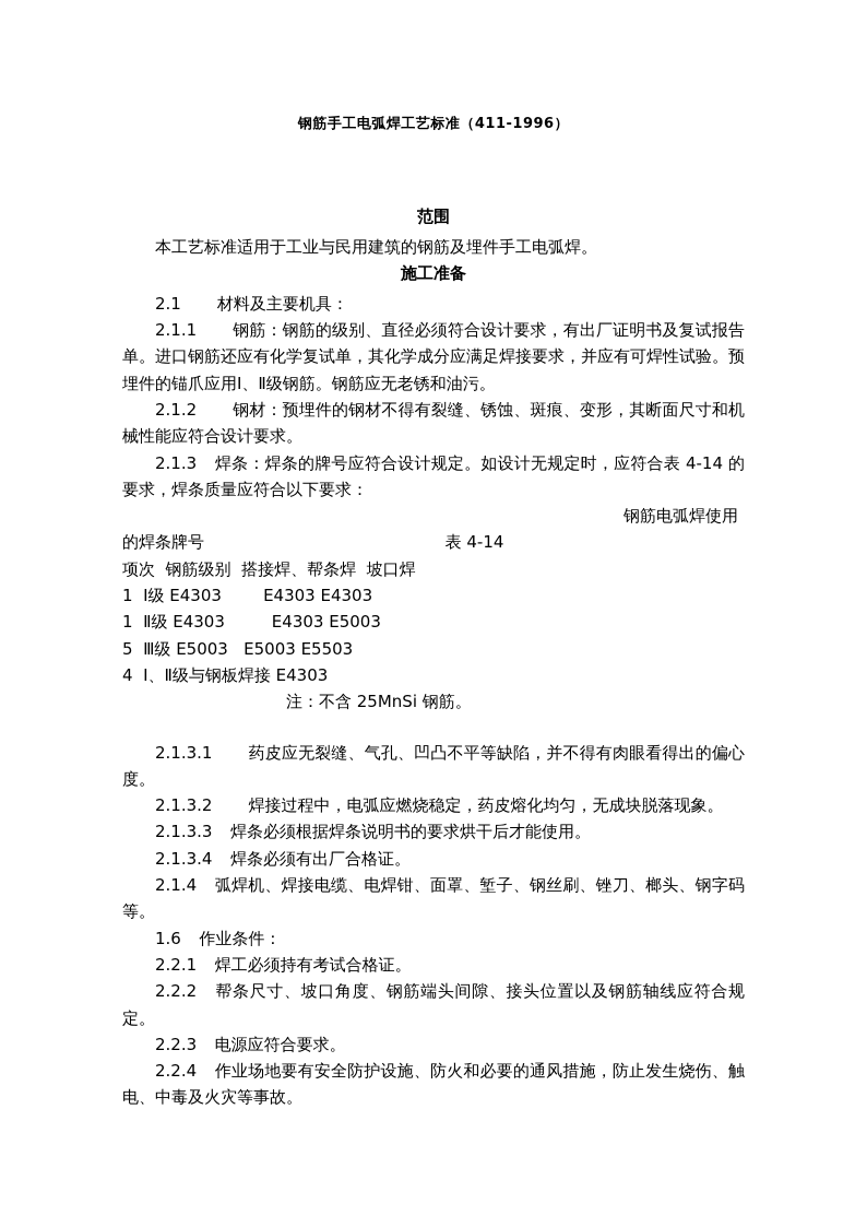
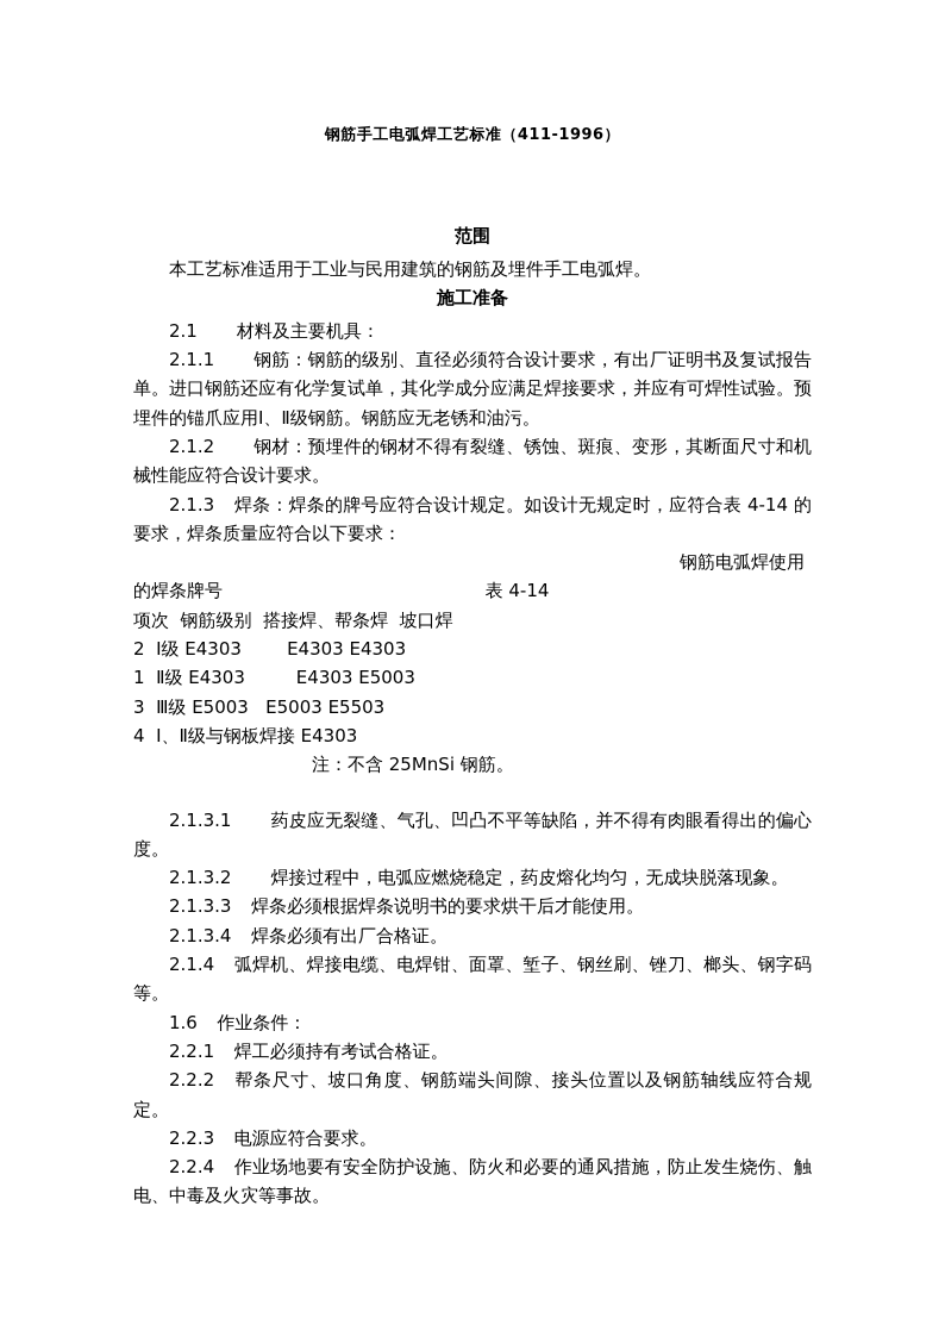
  钢筋手工电弧焊工艺标准（411-1996）
  范围
  本工艺标准适用于工业与民用建筑的钢筋及埋件手工电弧焊。
  施工准备
  2.1 材料及主要机具：
  2.1.1 钢筋：钢筋的级别、直径必须符合设计要求，有出厂证明书及复试报告单。进口钢筋还应有化学复试单，其化学成分应满足焊接要求，并应有可焊性试验。预埋件的锚爪应用Ⅰ、Ⅱ级钢筋。钢筋应无老锈和油污。
  2.1.2 钢材：预埋件的钢材不得有裂缝、锈蚀、斑痕、变形，其断面尺寸和机械性能应符合设计要求。
  2.1.3 焊条：焊条的牌号应符合设计规定。如设计无规定时，应符合表 4-14 的要求，焊条质量应符合以下要求：
  钢筋电弧焊使用
  的焊条牌号
  表 4-14
  项次 钢筋级别 搭接焊、帮条焊 坡口焊
- 1 Ⅰ级 E4303 E4303 E4303
+ 2 Ⅰ级 E4303 E4303 E4303
  1 Ⅱ级 E4303 E4303 E5003
- 5 Ⅲ级 E5003 E5003 E5503
+ 3 Ⅲ级 E5003 E5003 E5503
  4 Ⅰ、Ⅱ级与钢板焊接 E4303
  注：不含 25MnSi 钢筋。
  2.1.3.1 药皮应无裂缝、气孔、凹凸不平等缺陷，并不得有肉眼看得出的偏心度。
  2.1.3.2 焊接过程中，电弧应燃烧稳定，药皮熔化均匀，无成块脱落现象。
  2.1.3.3 焊条必须根据焊条说明书的要求烘干后才能使用。
  2.1.3.4 焊条必须有出厂合格证。
  2.1.4 弧焊机、焊接电缆、电焊钳、面罩、堑子、钢丝刷、锉刀、榔头、钢字码等。
  1.6 作业条件：
  2.2.1 焊工必须持有考试合格证。
  2.2.2 帮条尺寸、坡口角度、钢筋端头间隙、接头位置以及钢筋轴线应符合规定。
  2.2.3 电源应符合要求。
  2.2.4 作业场地要有安全防护设施、防火和必要的通风措施，防止发生烧伤、触电、中毒及火灾等事故。
